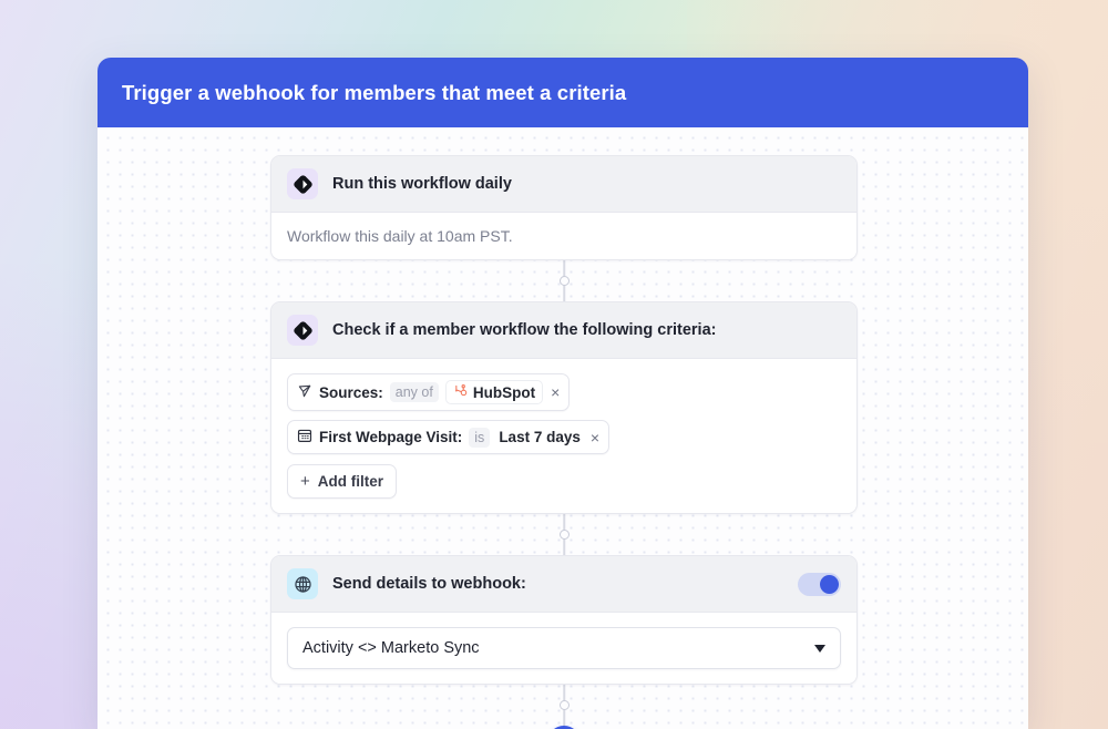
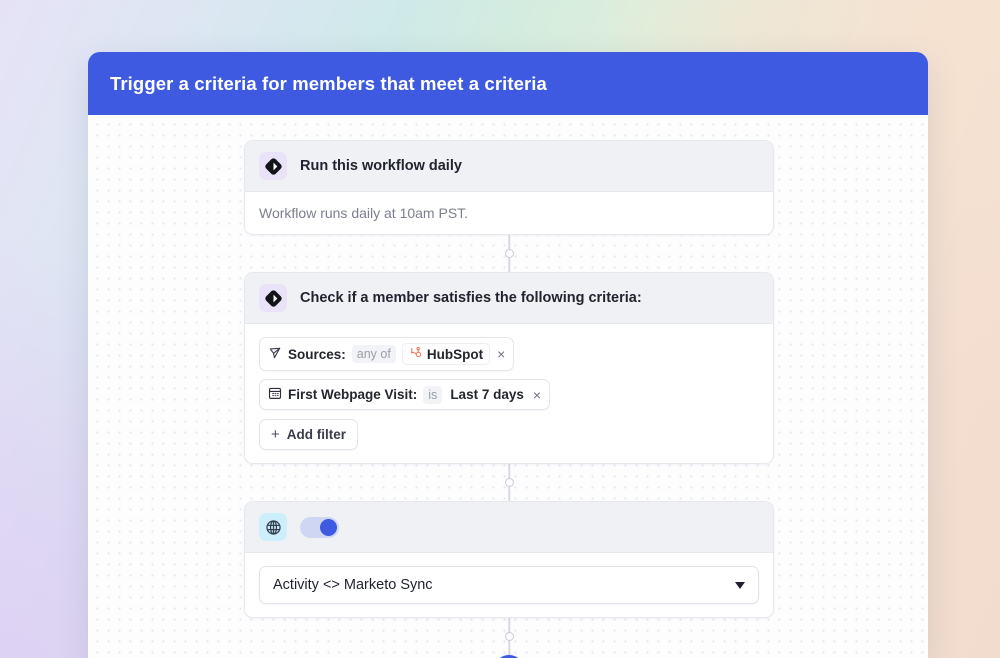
- Trigger a webhook for members that meet a criteria
+ Trigger a criteria for members that meet a criteria
  Run this workflow daily
- Workflow this daily at 10am PST.
+ Workflow runs daily at 10am PST.
- Check if a member workflow the following criteria:
+ Check if a member satisfies the following criteria:
  Sources:
  any of
  HubSpot
  ×
  First Webpage Visit:
  is
  Last 7 days
  ×
  +
  Add filter
- Send details to webhook:
  Activity <> Marketo Sync
